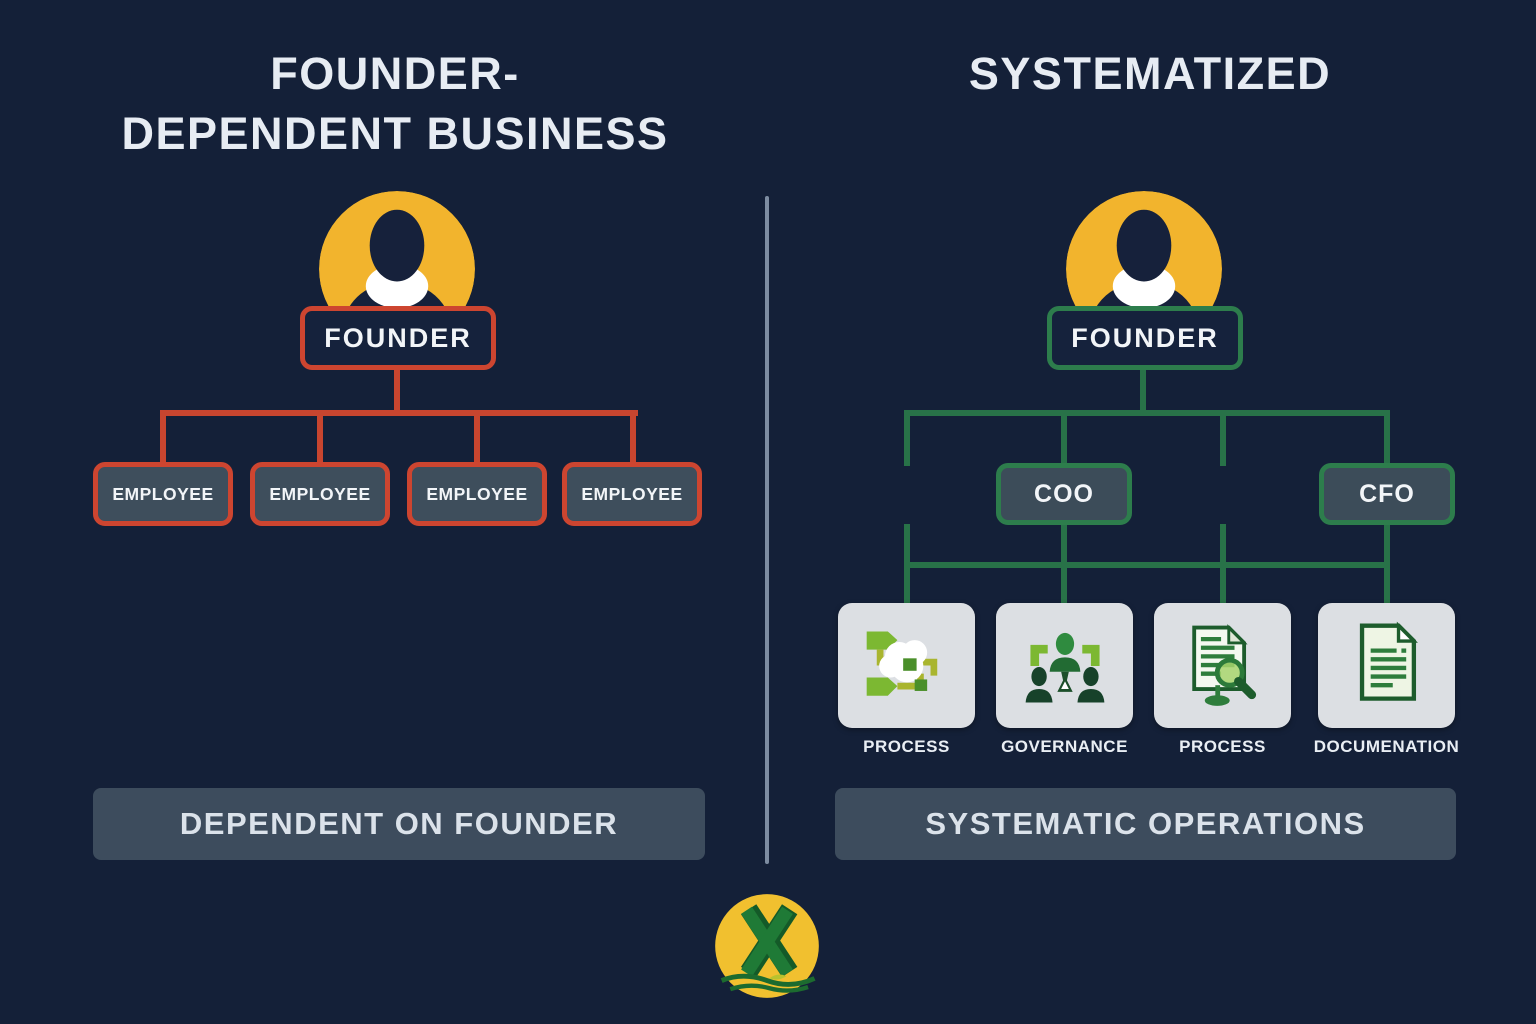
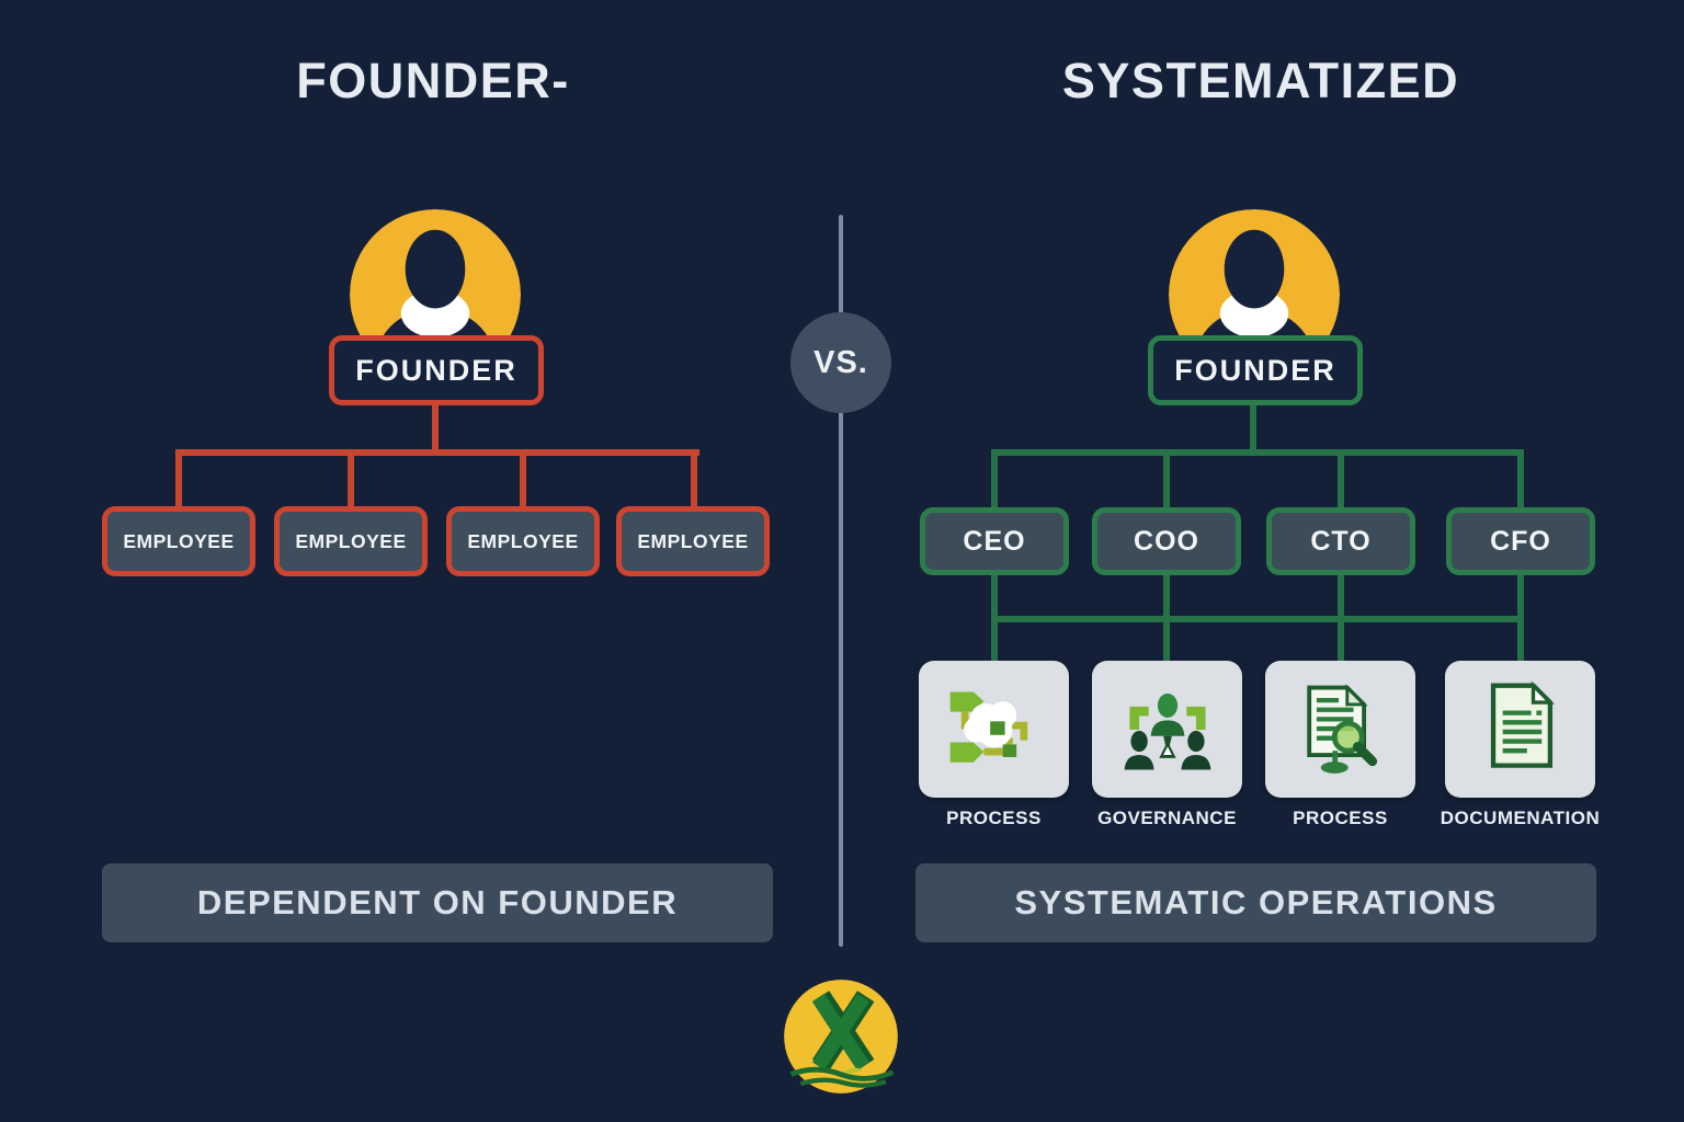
  FOUNDER-
- DEPENDENT BUSINESS
  SYSTEMATIZED
  FOUNDER
  FOUNDER
  EMPLOYEE
  EMPLOYEE
  EMPLOYEE
  EMPLOYEE
+ CEO
  COO
+ CTO
  CFO
  PROCESS
  GOVERNANCE
  PROCESS
  DOCUMENATION
  DEPENDENT ON FOUNDER
  SYSTEMATIC OPERATIONS
+ VS.
